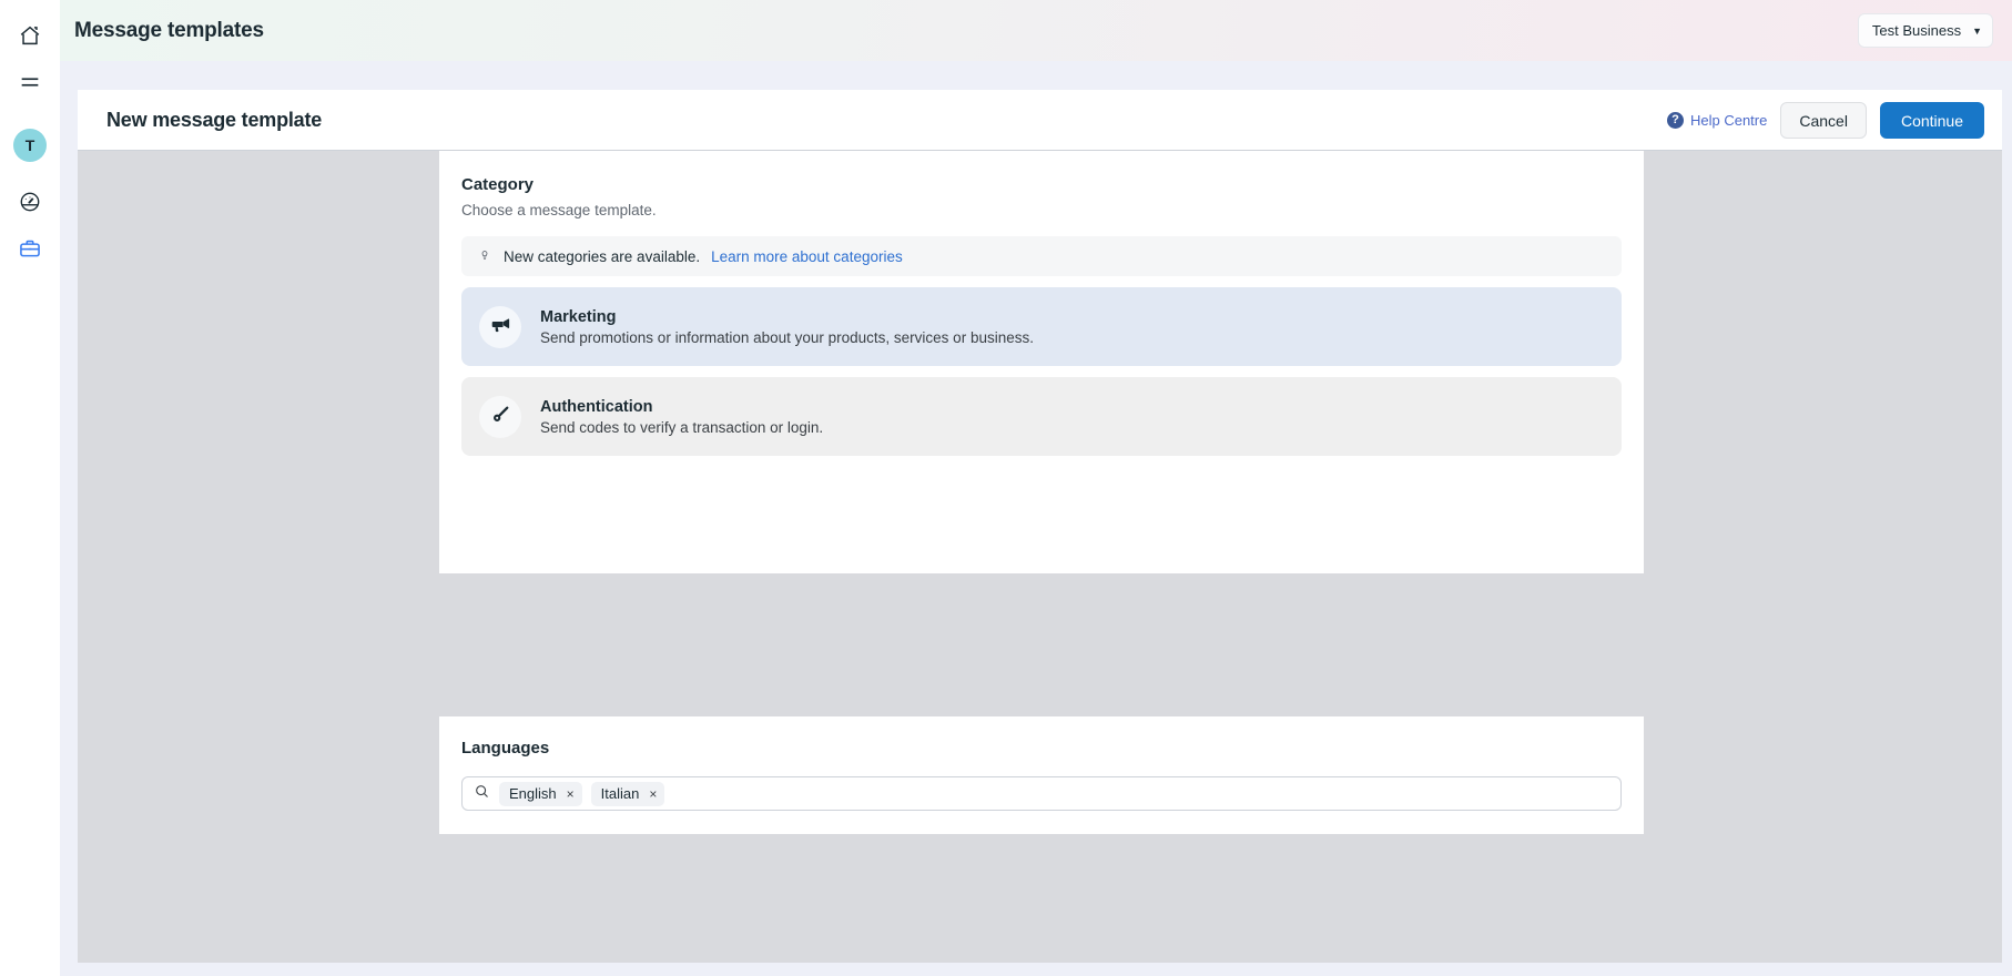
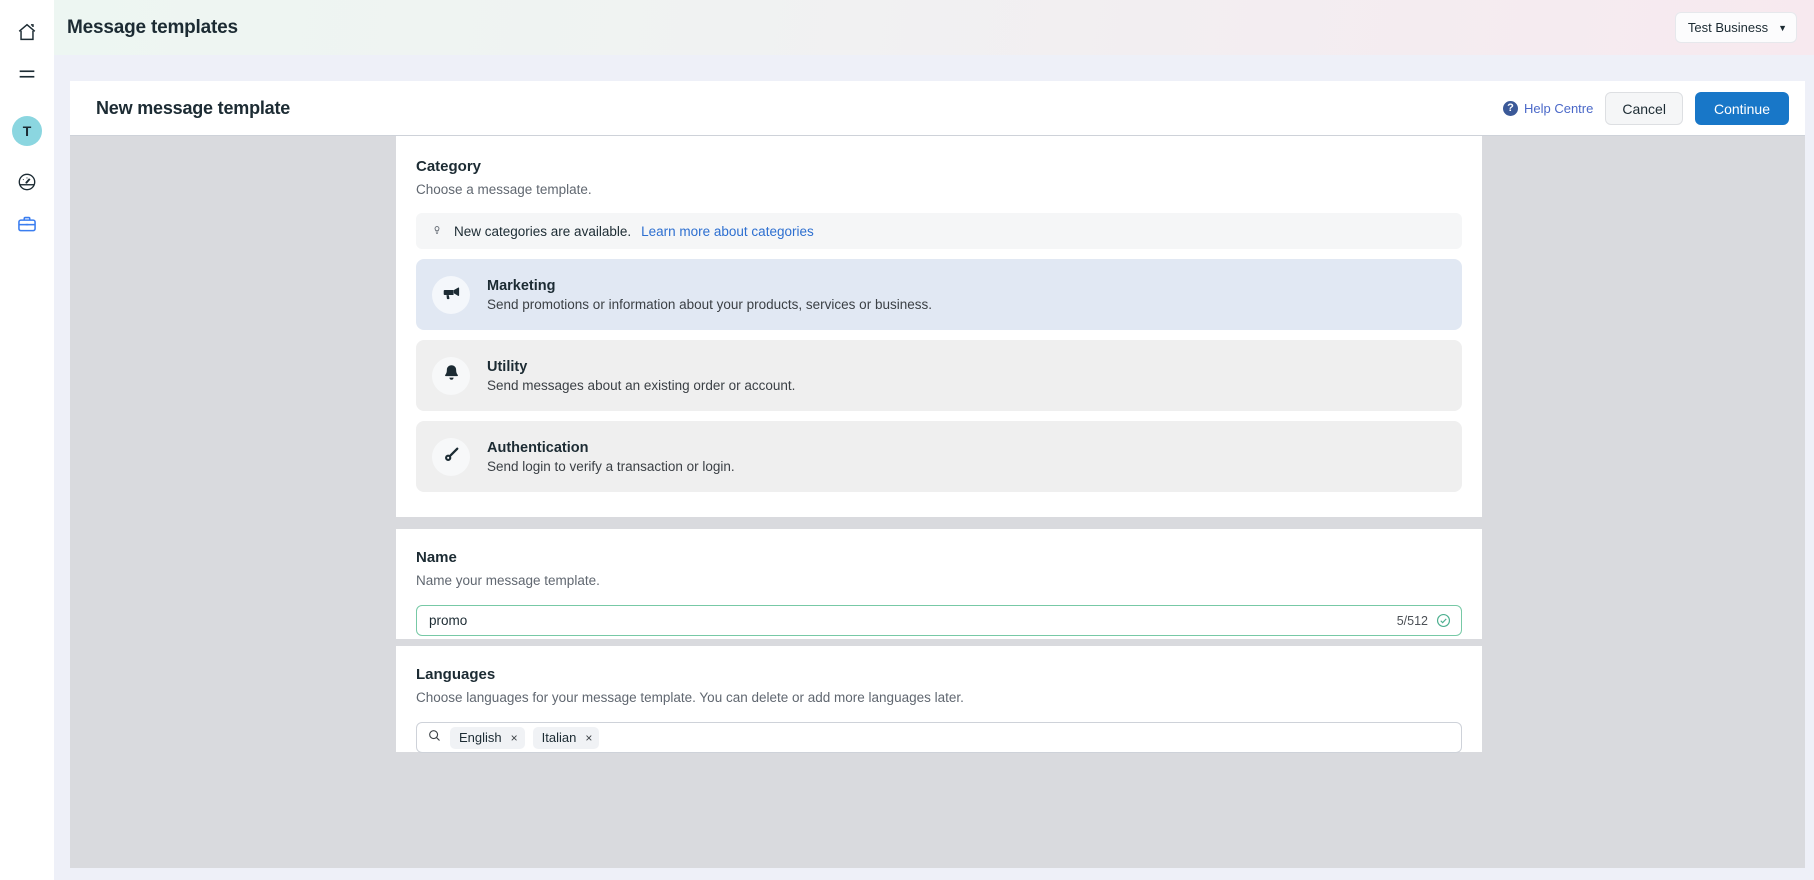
  T
  Message templates
  Test Business
  ▼
  New message template
  ?
  Help Centre
  Cancel
  Continue
  Category
  Choose a message template.
  New categories are available.
  Learn more about categories
  Marketing
  Send promotions or information about your products, services or business.
+ Utility
+ Send messages about an existing order or account.
  Authentication
- Send codes to verify a transaction or login.
+ Send login to verify a transaction or login.
+ Name
+ Name your message template.
+ promo
+ 5/512
  Languages
+ Choose languages for your message template. You can delete or add more languages later.
  English
  ×
  Italian
  ×
